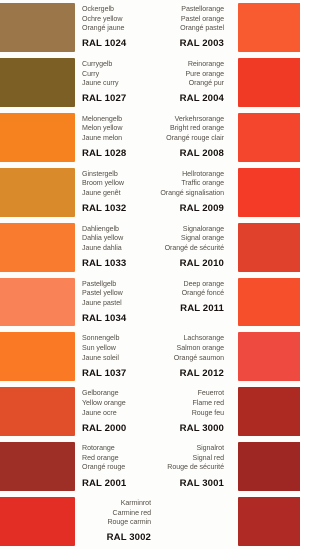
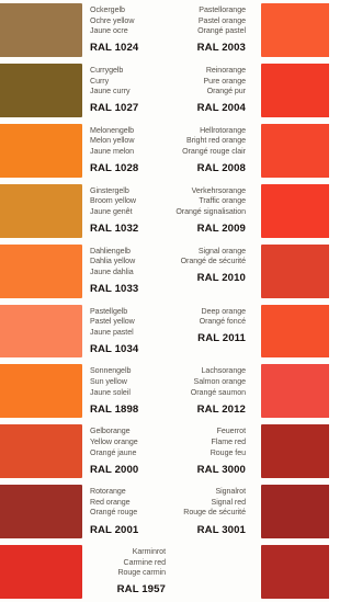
  Ockergelb
  Ochre yellow
- Orangé jaune
+ Jaune ocre
  RAL 1024
  Pastellorange
  Pastel orange
  Orangé pastel
  RAL 2003
  Currygelb
  Curry
  Jaune curry
  RAL 1027
  Reinorange
  Pure orange
  Orangé pur
  RAL 2004
  Melonengelb
  Melon yellow
  Jaune melon
  RAL 1028
- Verkehrsorange
+ Hellrotorange
  Bright red orange
  Orangé rouge clair
  RAL 2008
  Ginstergelb
  Broom yellow
  Jaune genêt
  RAL 1032
- Hellrotorange
+ Verkehrsorange
  Traffic orange
  Orangé signalisation
  RAL 2009
  Dahliengelb
  Dahlia yellow
  Jaune dahlia
  RAL 1033
- Signalorange
  Signal orange
  Orangé de sécurité
  RAL 2010
  Pastellgelb
  Pastel yellow
  Jaune pastel
  RAL 1034
  Deep orange
  Orangé foncé
  RAL 2011
  Sonnengelb
  Sun yellow
  Jaune soleil
- RAL 1037
+ RAL 1898
  Lachsorange
  Salmon orange
  Orangé saumon
  RAL 2012
  Gelborange
  Yellow orange
- Jaune ocre
+ Orangé jaune
  RAL 2000
  Feuerrot
  Flame red
  Rouge feu
  RAL 3000
  Rotorange
  Red orange
  Orangé rouge
  RAL 2001
  Signalrot
  Signal red
  Rouge de sécurité
  RAL 3001
  Karminrot
  Rouge carmin
- RAL 3002
+ RAL 1957
